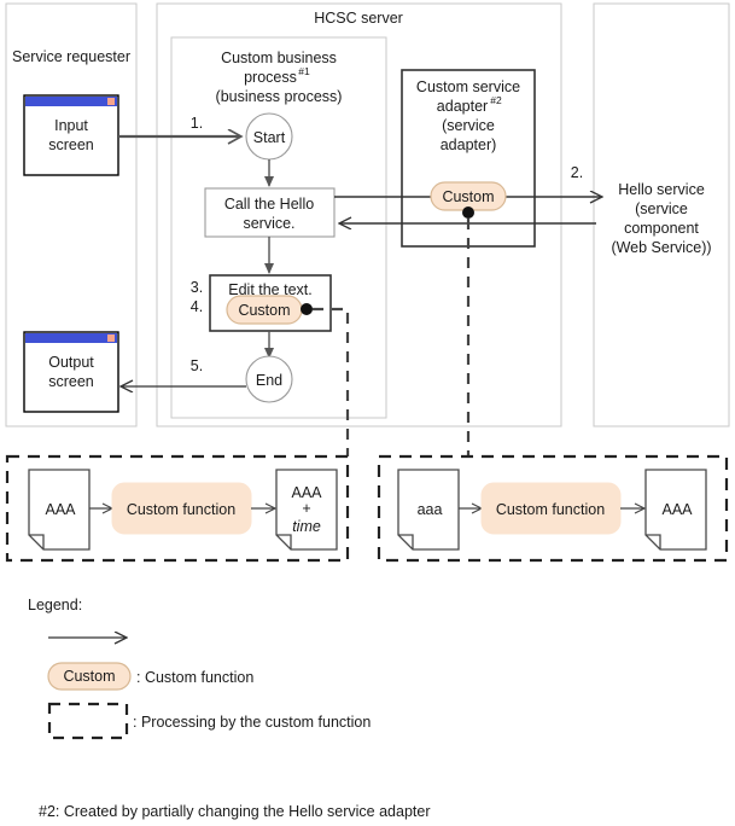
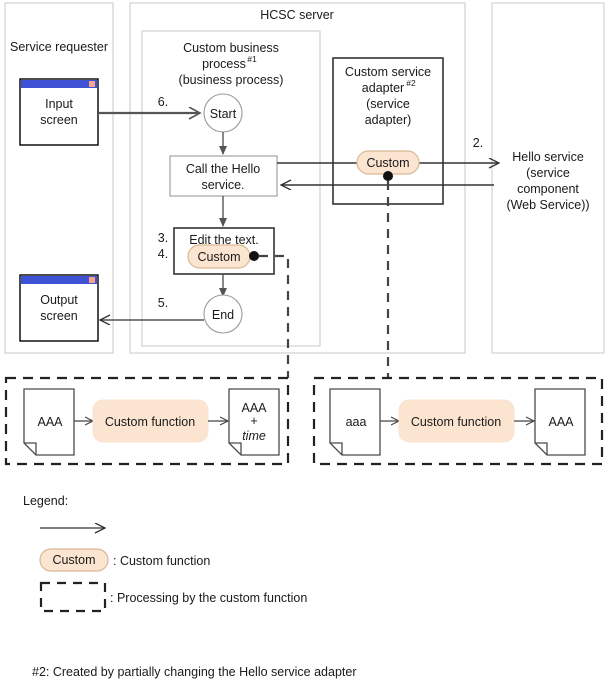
  HCSC server
  Service requester
  Custom business
  process
  #1
  (business process)
  Custom service
  adapter
  #2
  (service
  adapter)
  Hello service
  (service
  component
  (Web Service))
  Input
  screen
  Output
  screen
- 1.
+ 6.
  Start
  Call the Hello
  service.
  2.
  Custom
  Edit the text.
  3.
  4.
  Custom
  End
  5.
  AAA
  Custom function
  AAA
  +
  time
  aaa
  Custom function
  AAA
  Legend:
  Custom
  : Custom function
  : Processing by the custom function
  #2: Created by partially changing the Hello service adapter
